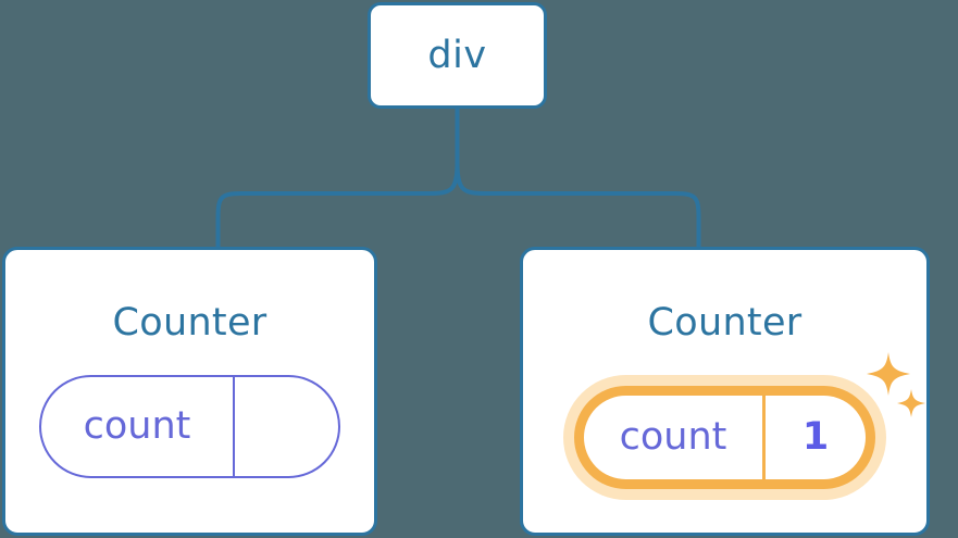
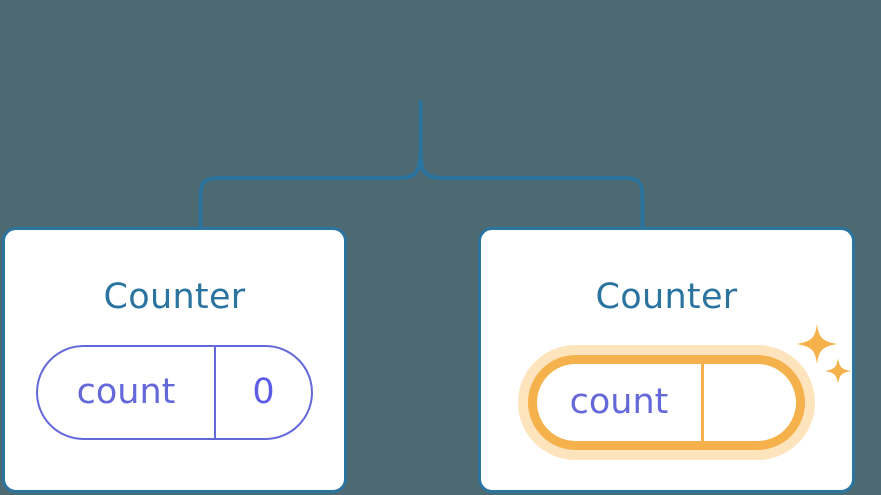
- div
  Counter
  count
+ 0
  Counter
  count
- 1
